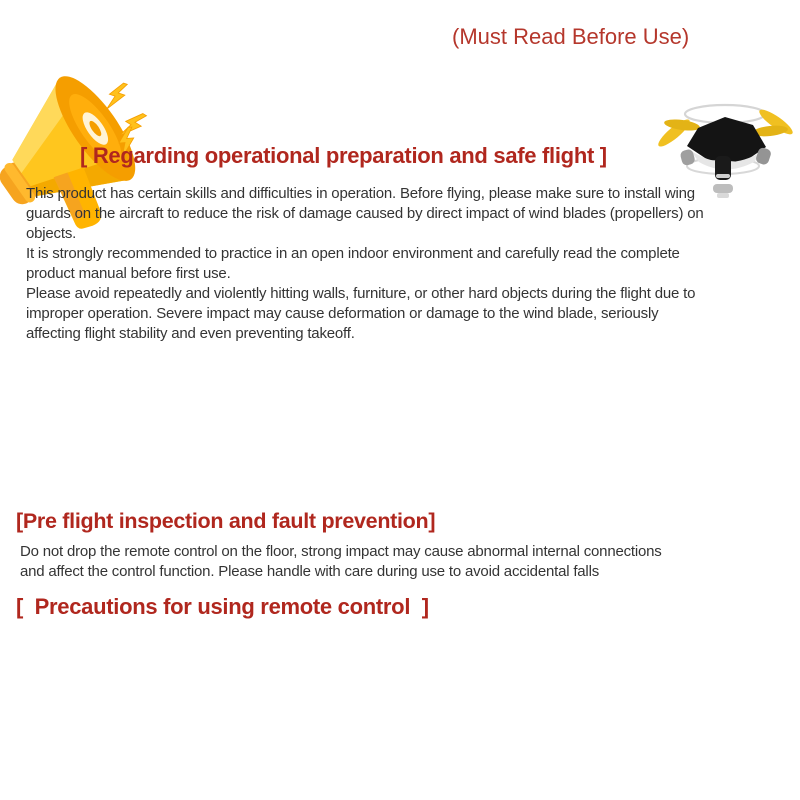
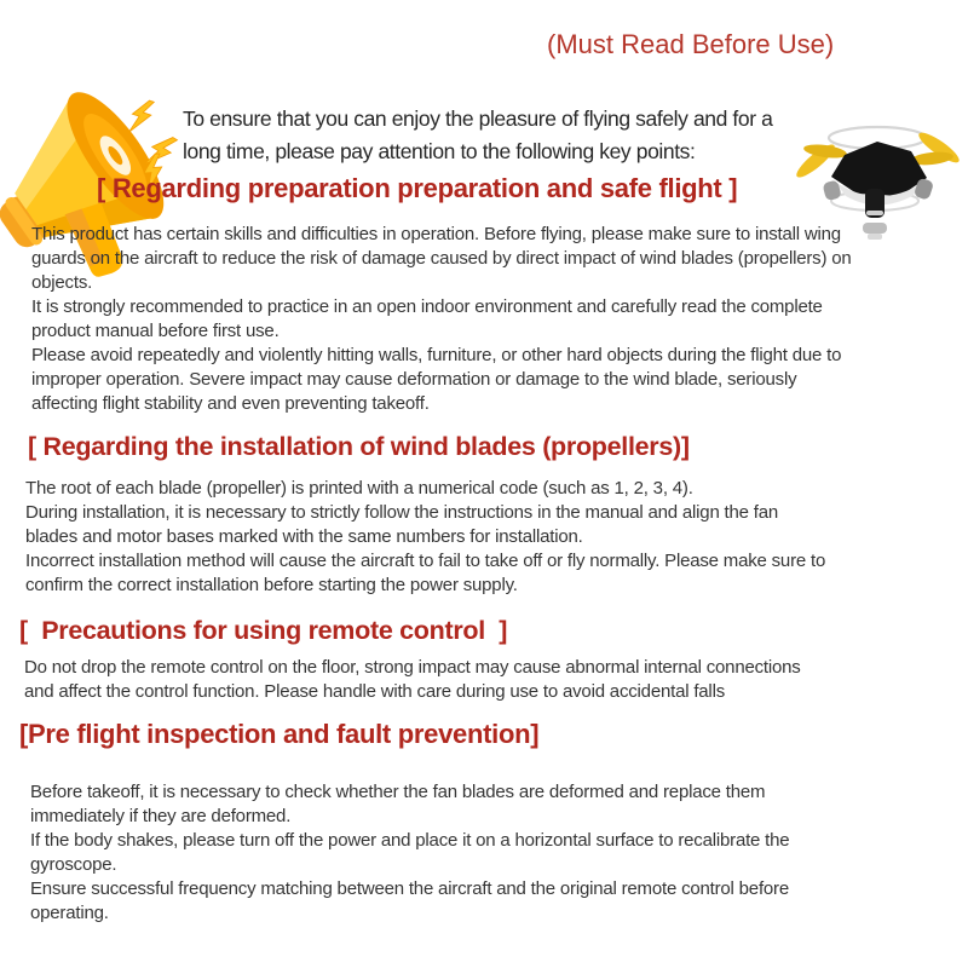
  (Must Read Before Use)
+ To ensure that you can enjoy the pleasure of flying safely and for a
+ long time, please pay attention to the following key points:
- [ Regarding operational preparation and safe flight ]
+ [ Regarding preparation preparation and safe flight ]
  This product has certain skills and difficulties in operation. Before flying, please make sure to install wing
  guards on the aircraft to reduce the risk of damage caused by direct impact of wind blades (propellers) on
  objects.
  It is strongly recommended to practice in an open indoor environment and carefully read the complete
  product manual before first use.
  Please avoid repeatedly and violently hitting walls, furniture, or other hard objects during the flight due to
  improper operation. Severe impact may cause deformation or damage to the wind blade, seriously
  affecting flight stability and even preventing takeoff.
+ [ Regarding the installation of wind blades (propellers)]
+ The root of each blade (propeller) is printed with a numerical code (such as 1, 2, 3, 4).
+ During installation, it is necessary to strictly follow the instructions in the manual and align the fan
+ blades and motor bases marked with the same numbers for installation.
+ Incorrect installation method will cause the aircraft to fail to take off or fly normally. Please make sure to
+ confirm the correct installation before starting the power supply.
- [Pre flight inspection and fault prevention]
+ [ Precautions for using remote control ]
  Do not drop the remote control on the floor, strong impact may cause abnormal internal connections
  and affect the control function. Please handle with care during use to avoid accidental falls
- [ Precautions for using remote control ]
+ [Pre flight inspection and fault prevention]
+ Before takeoff, it is necessary to check whether the fan blades are deformed and replace them
+ immediately if they are deformed.
+ If the body shakes, please turn off the power and place it on a horizontal surface to recalibrate the
+ gyroscope.
+ Ensure successful frequency matching between the aircraft and the original remote control before
+ operating.
